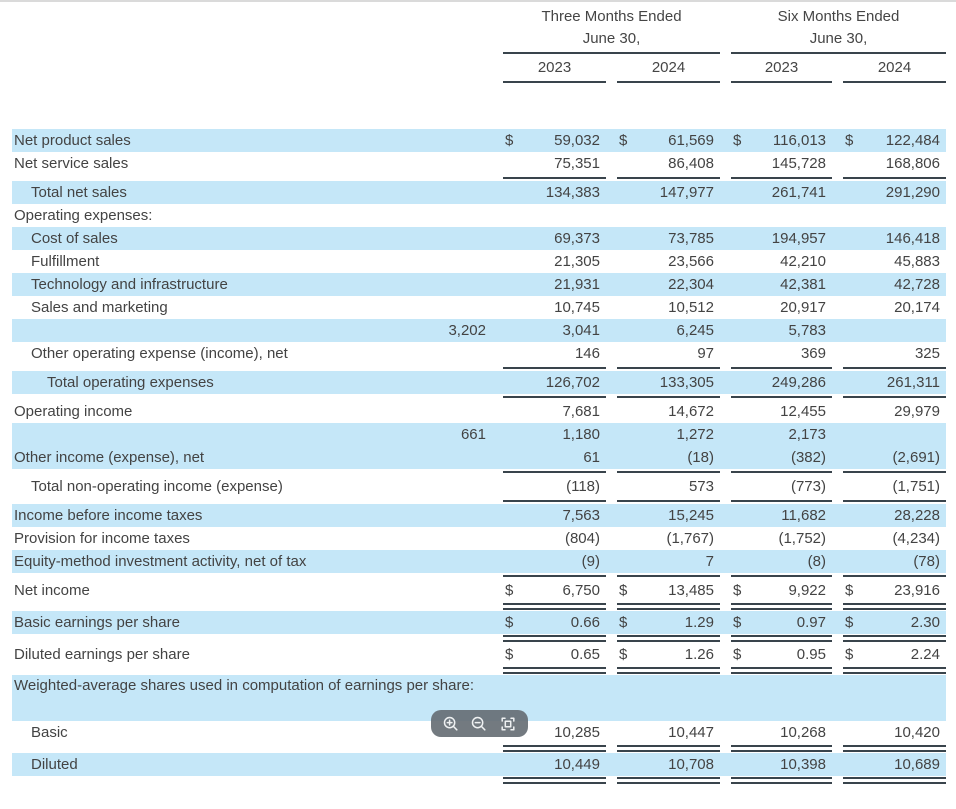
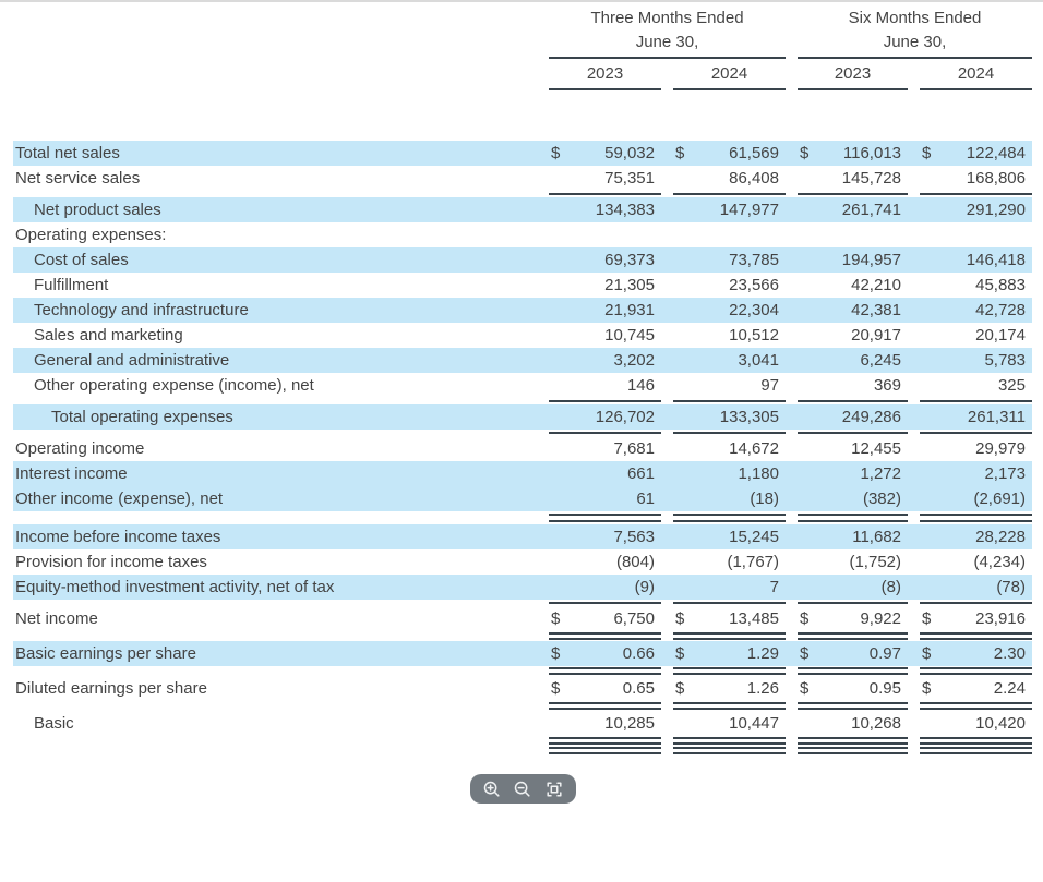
  Three Months Ended
  Six Months Ended
  June 30,
  June 30,
  2023
  2024
  2023
  2024
- Net product sales
+ Total net sales
  $
  59,032
  $
  61,569
  $
  116,013
  $
  122,484
  Net service sales
  75,351
  86,408
  145,728
  168,806
- Total net sales
+ Net product sales
  134,383
  147,977
  261,741
  291,290
  Operating expenses:
  Cost of sales
  69,373
  73,785
  194,957
  146,418
  Fulfillment
  21,305
  23,566
  42,210
  45,883
  Technology and infrastructure
  21,931
  22,304
  42,381
  42,728
  Sales and marketing
  10,745
  10,512
  20,917
  20,174
+ General and administrative
  3,202
  3,041
  6,245
  5,783
  Other operating expense (income), net
  146
  97
  369
  325
  Total operating expenses
  126,702
  133,305
  249,286
  261,311
  Operating income
  7,681
  14,672
  12,455
  29,979
+ Interest income
  661
  1,180
  1,272
  2,173
  Other income (expense), net
  61
  (18)
  (382)
  (2,691)
- Total non-operating income (expense)
- (118)
- 573
- (773)
- (1,751)
  Income before income taxes
  7,563
  15,245
  11,682
  28,228
  Provision for income taxes
  (804)
  (1,767)
  (1,752)
  (4,234)
  Equity-method investment activity, net of tax
  (9)
  7
  (8)
  (78)
  Net income
  $
  6,750
  $
  13,485
  $
  9,922
  $
  23,916
  Basic earnings per share
  $
  0.66
  $
  1.29
  $
  0.97
  $
  2.30
  Diluted earnings per share
  $
  0.65
  $
  1.26
  $
  0.95
  $
  2.24
- Weighted-average shares used in computation of earnings per share:
  Basic
  10,285
  10,447
  10,268
  10,420
- Diluted
- 10,449
- 10,708
- 10,398
- 10,689
